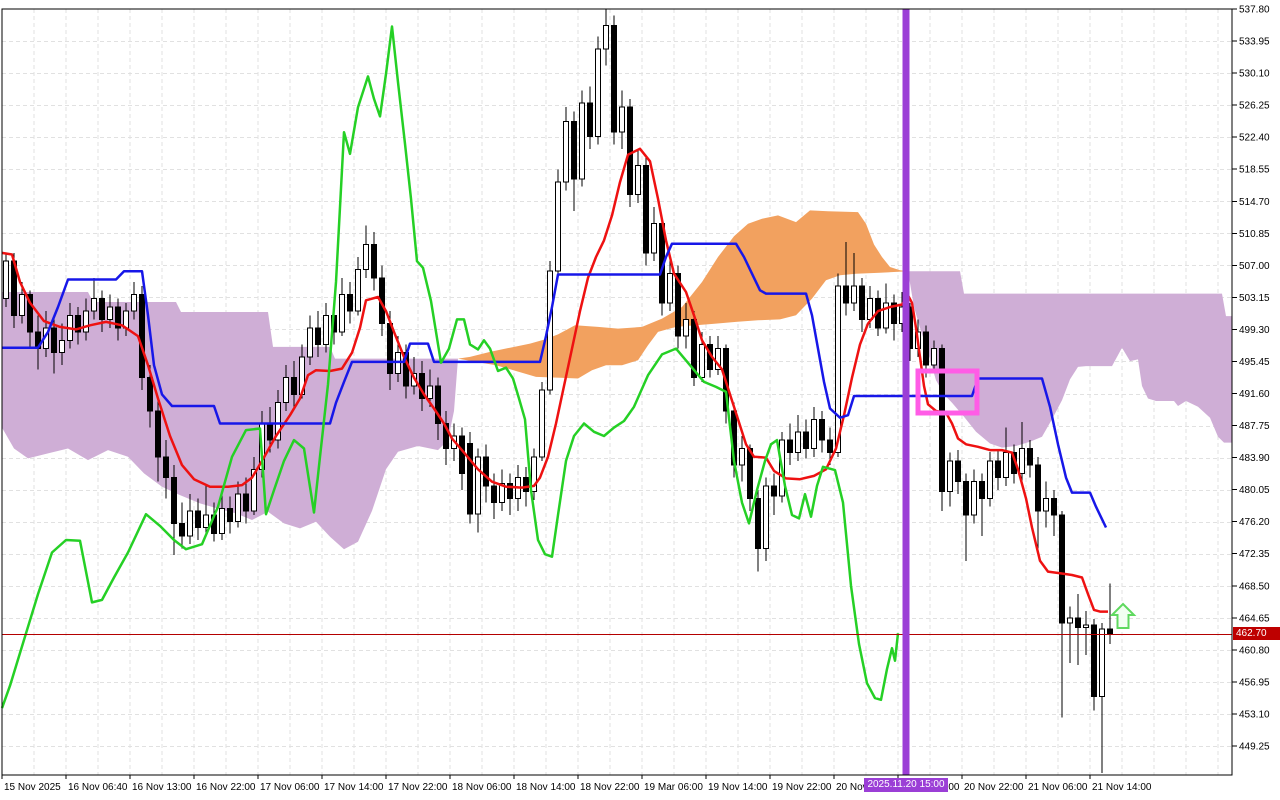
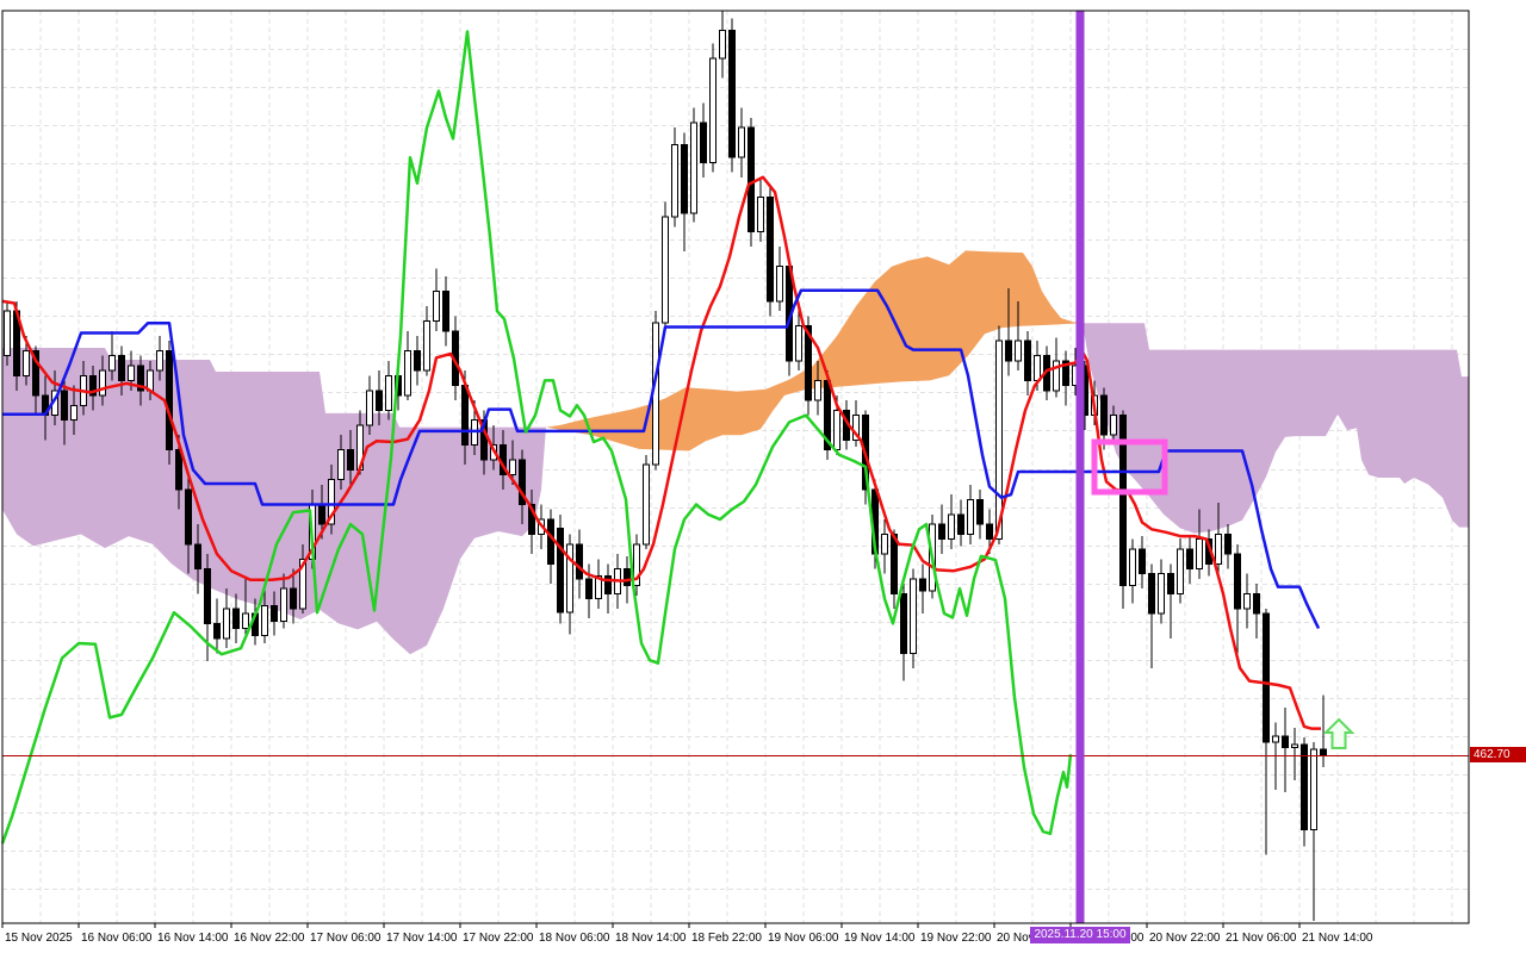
- 537.80
- 533.95
- 530.10
- 526.25
- 522.40
- 518.55
- 514.70
- 510.85
- 507.00
- 503.15
- 499.30
- 495.45
- 491.60
- 487.75
- 483.90
- 480.05
- 476.20
- 472.35
- 468.50
- 464.65
- 460.80
- 456.95
- 453.10
- 449.25
  15 Nov 2025
- 16 Nov 06:40
+ 16 Nov 06:00
- 16 Nov 13:00
+ 16 Nov 14:00
  16 Nov 22:00
  17 Nov 06:00
  17 Nov 14:00
  17 Nov 22:00
  18 Nov 06:00
  18 Nov 14:00
- 18 Nov 22:00
+ 18 Feb 22:00
- 19 Mar 06:00
+ 19 Nov 06:00
  19 Nov 14:00
  19 Nov 22:00
  20 Nov 22:00
  21 Nov 06:00
  21 Nov 14:00
  462.70
  2025.11.20 15:00
